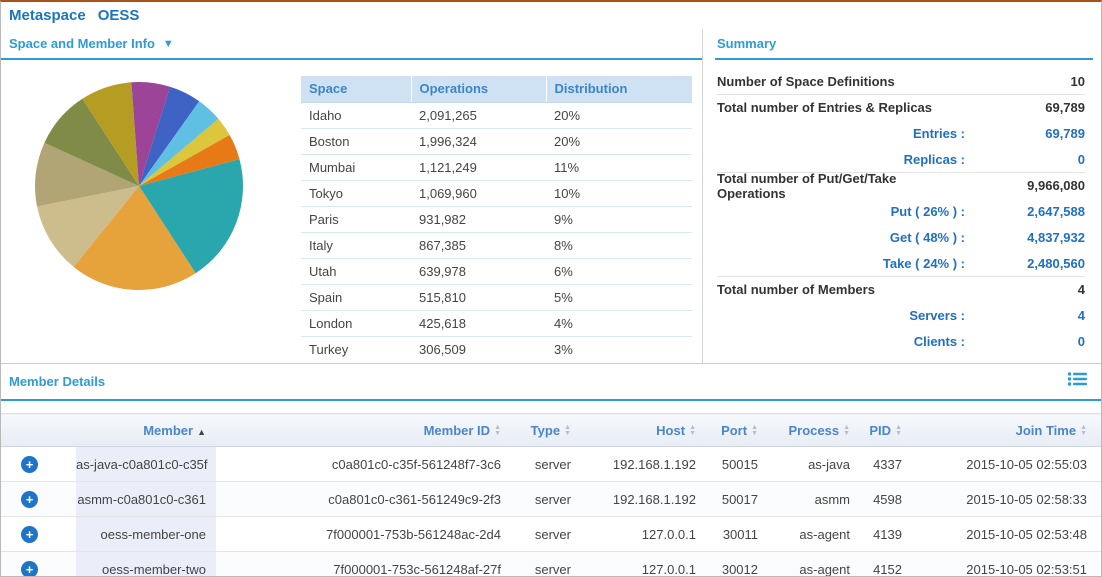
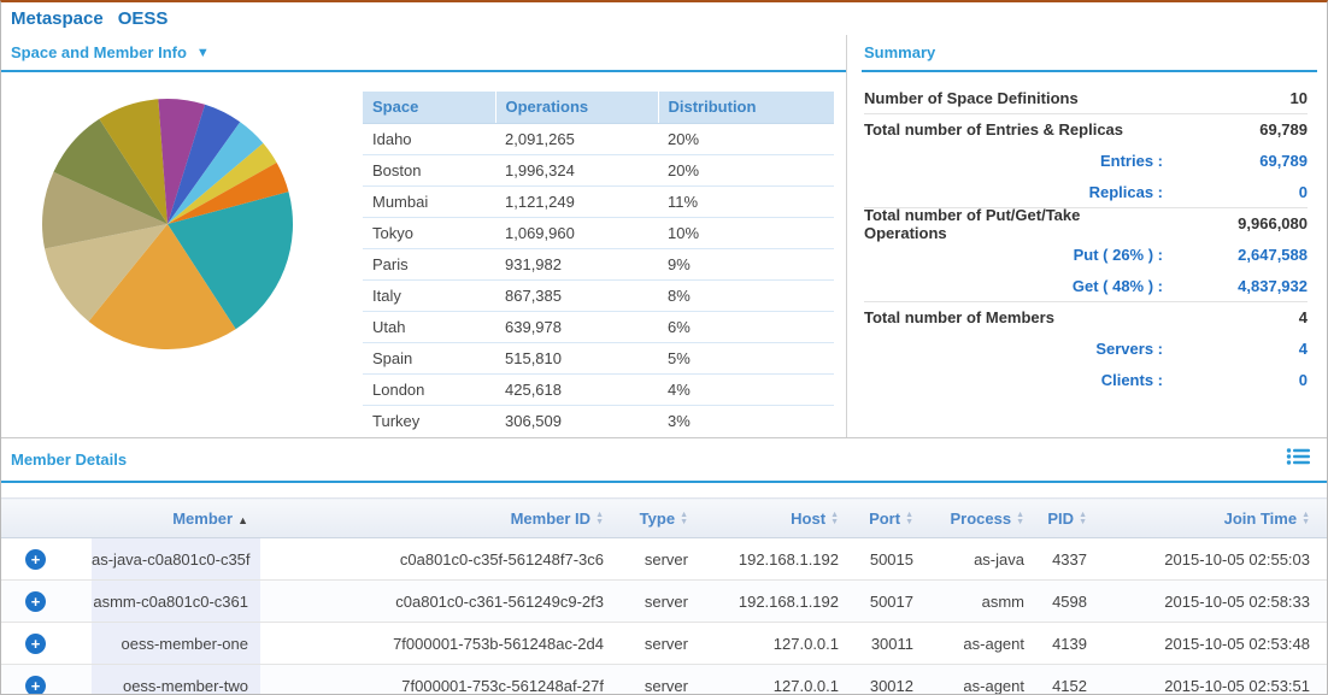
  Metaspace OESS
  Space and Member Info
  ▼
  Space	Operations	Distribution
  Idaho	2,091,265	20%
  Boston	1,996,324	20%
  Mumbai	1,121,249	11%
  Tokyo	1,069,960	10%
  Paris	931,982	9%
  Italy	867,385	8%
  Utah	639,978	6%
  Spain	515,810	5%
  London	425,618	4%
  Turkey	306,509	3%
  Summary
  Number of Space Definitions
  10
  Total number of Entries & Replicas
  69,789
  Entries :
  69,789
  Replicas :
  0
  Total number of Put/Get/Take Operations
  9,966,080
  Put ( 26% ) :
  2,647,588
  Get ( 48% ) :
  4,837,932
- Take ( 24% ) :
- 2,480,560
  Total number of Members
  4
  Servers :
  4
  Clients :
  0
  Member Details
  	Member ▲	Member ID	Type	Host	Port	Process	PID	Join Time
  +	as-java-c0a801c0-c35f	c0a801c0-c35f-561248f7-3c6	server	192.168.1.192	50015	as-java	4337	2015-10-05 02:55:03
  +	asmm-c0a801c0-c361	c0a801c0-c361-561249c9-2f3	server	192.168.1.192	50017	asmm	4598	2015-10-05 02:58:33
  +	oess-member-one	7f000001-753b-561248ac-2d4	server	127.0.0.1	30011	as-agent	4139	2015-10-05 02:53:48
  +	oess-member-two	7f000001-753c-561248af-27f	server	127.0.0.1	30012	as-agent	4152	2015-10-05 02:53:51
